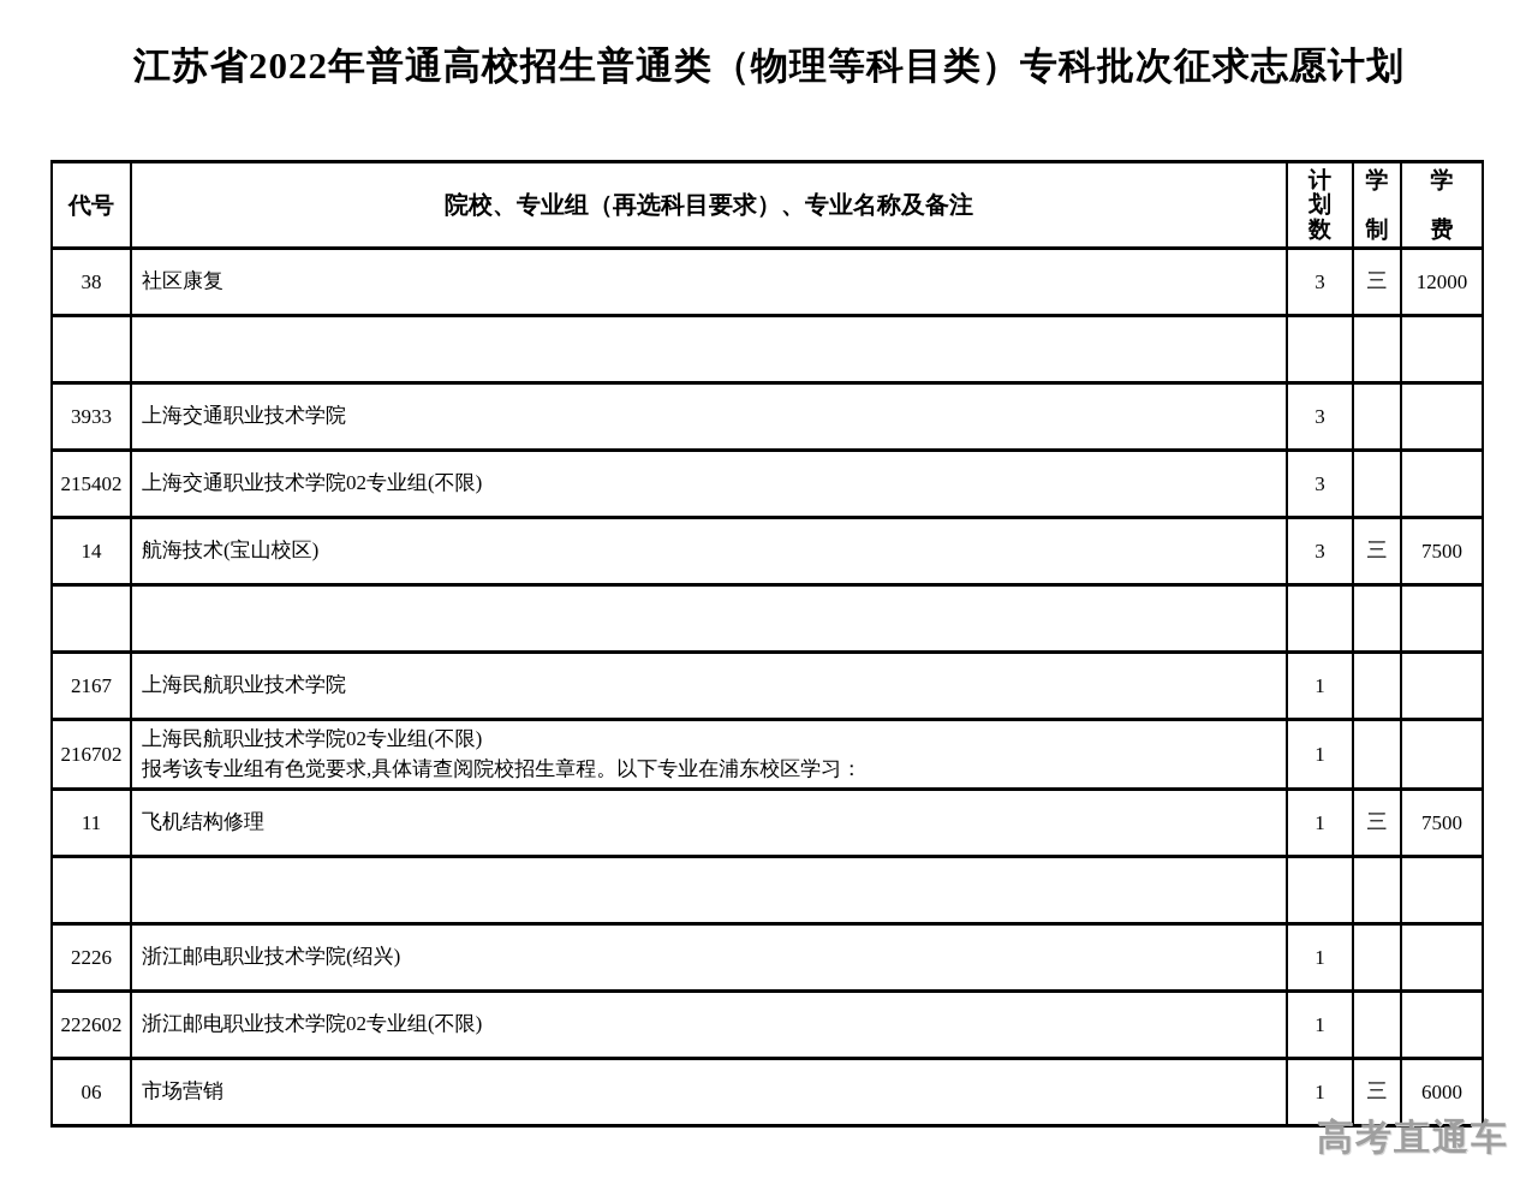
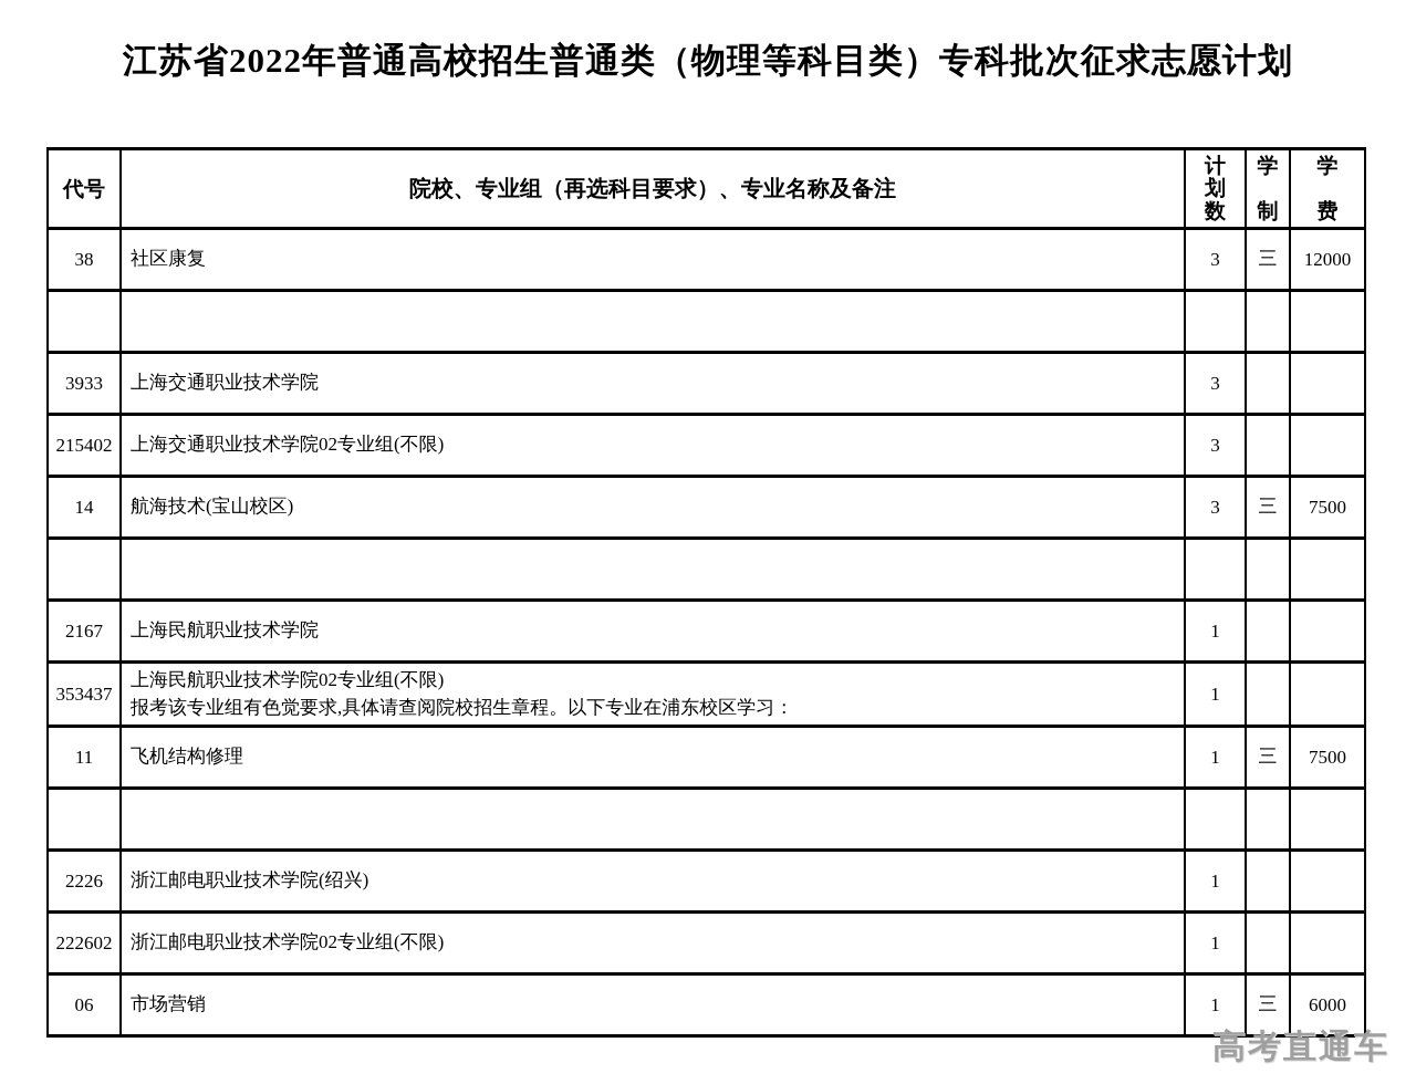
  江苏省2022年普通高校招生普通类（物理等科目类）专科批次征求志愿计划
  代号	院校、专业组（再选科目要求）、专业名称及备注	计划数	学制	学费
  38	社区康复	3	三	12000
  3933	上海交通职业技术学院	3
  215402	上海交通职业技术学院02专业组(不限)	3
  14	航海技术(宝山校区)	3	三	7500
  2167	上海民航职业技术学院	1
- 216702	上海民航职业技术学院02专业组(不限) 报考该专业组有色觉要求,具体请查阅院校招生章程。以下专业在浦东校区学习：	1
+ 353437	上海民航职业技术学院02专业组(不限) 报考该专业组有色觉要求,具体请查阅院校招生章程。以下专业在浦东校区学习：	1
  11	飞机结构修理	1	三	7500
  2226	浙江邮电职业技术学院(绍兴)	1
  222602	浙江邮电职业技术学院02专业组(不限)	1
  06	市场营销	1	三	6000
  高考直通车
